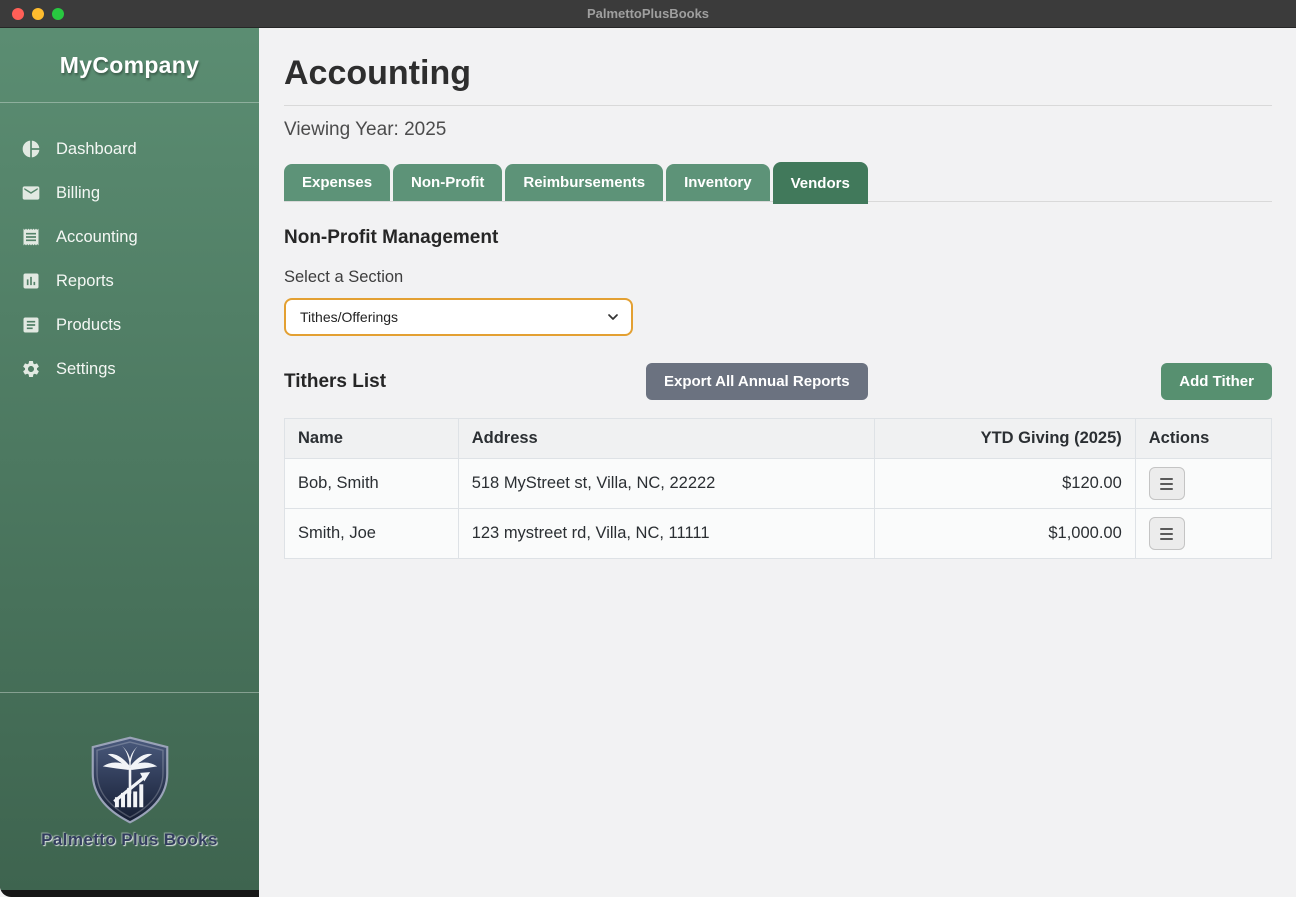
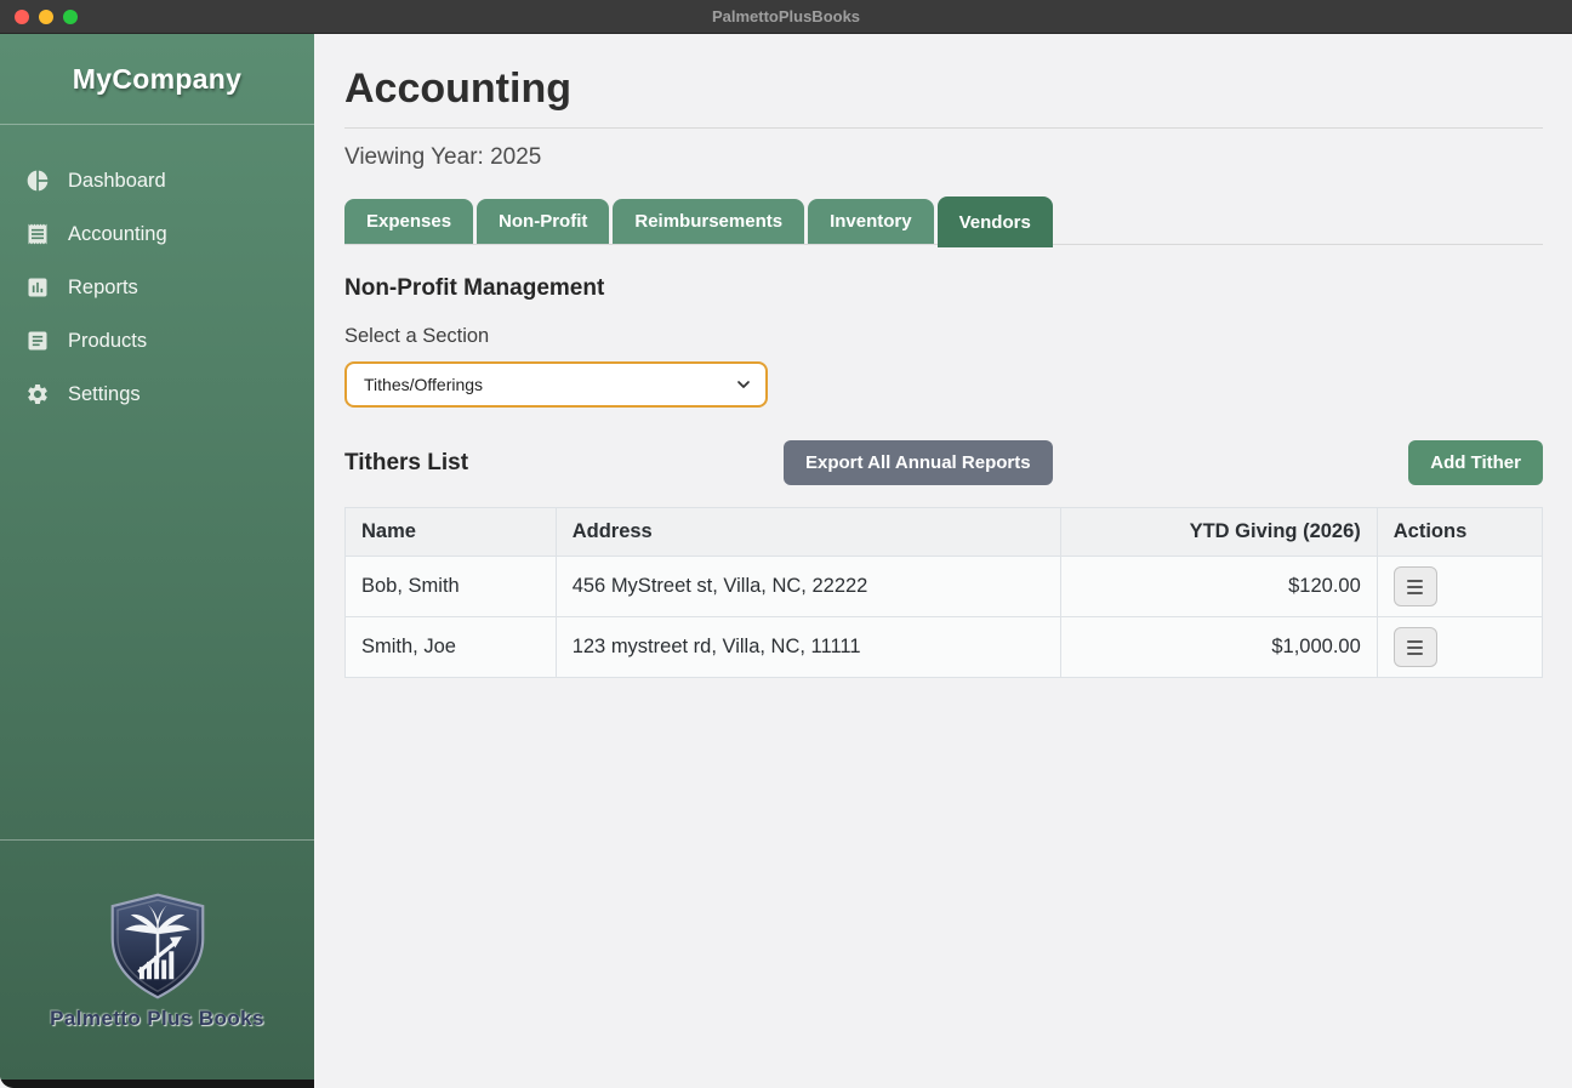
  PalmettoPlusBooks
  MyCompany
  Dashboard
- Billing
  Accounting
  Reports
  Products
  Settings
  Palmetto Plus Books
  Accounting
  Viewing Year: 2025
  Expenses
  Non-Profit
  Reimbursements
  Inventory
  Vendors
  Non-Profit Management
  Select a Section
  Tithes/Offerings
  Tithers List
  Export All Annual Reports
  Add Tither
- Name	Address	YTD Giving (2025)	Actions
+ Name	Address	YTD Giving (2026)	Actions
- Bob, Smith	518 MyStreet st, Villa, NC, 22222	$120.00
+ Bob, Smith	456 MyStreet st, Villa, NC, 22222	$120.00
  Smith, Joe	123 mystreet rd, Villa, NC, 11111	$1,000.00
